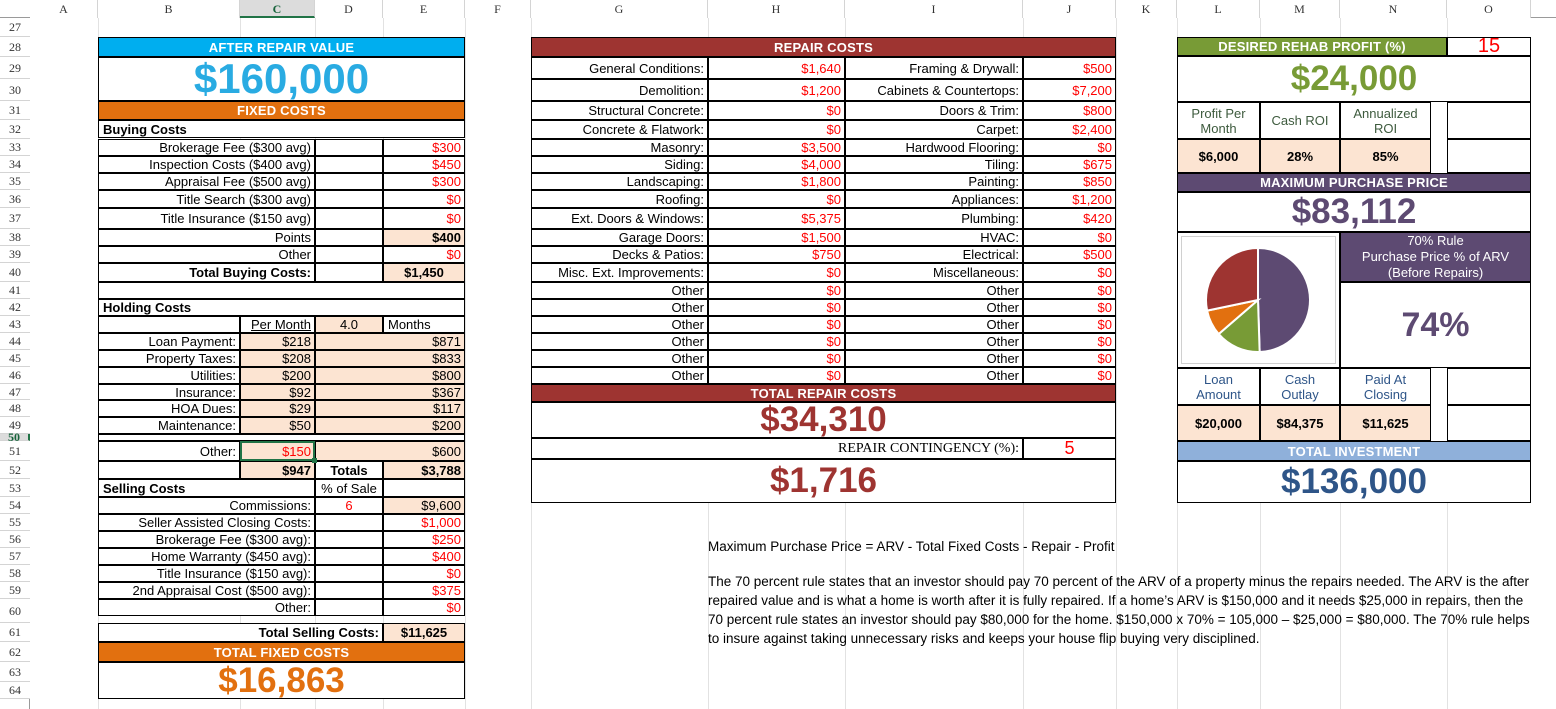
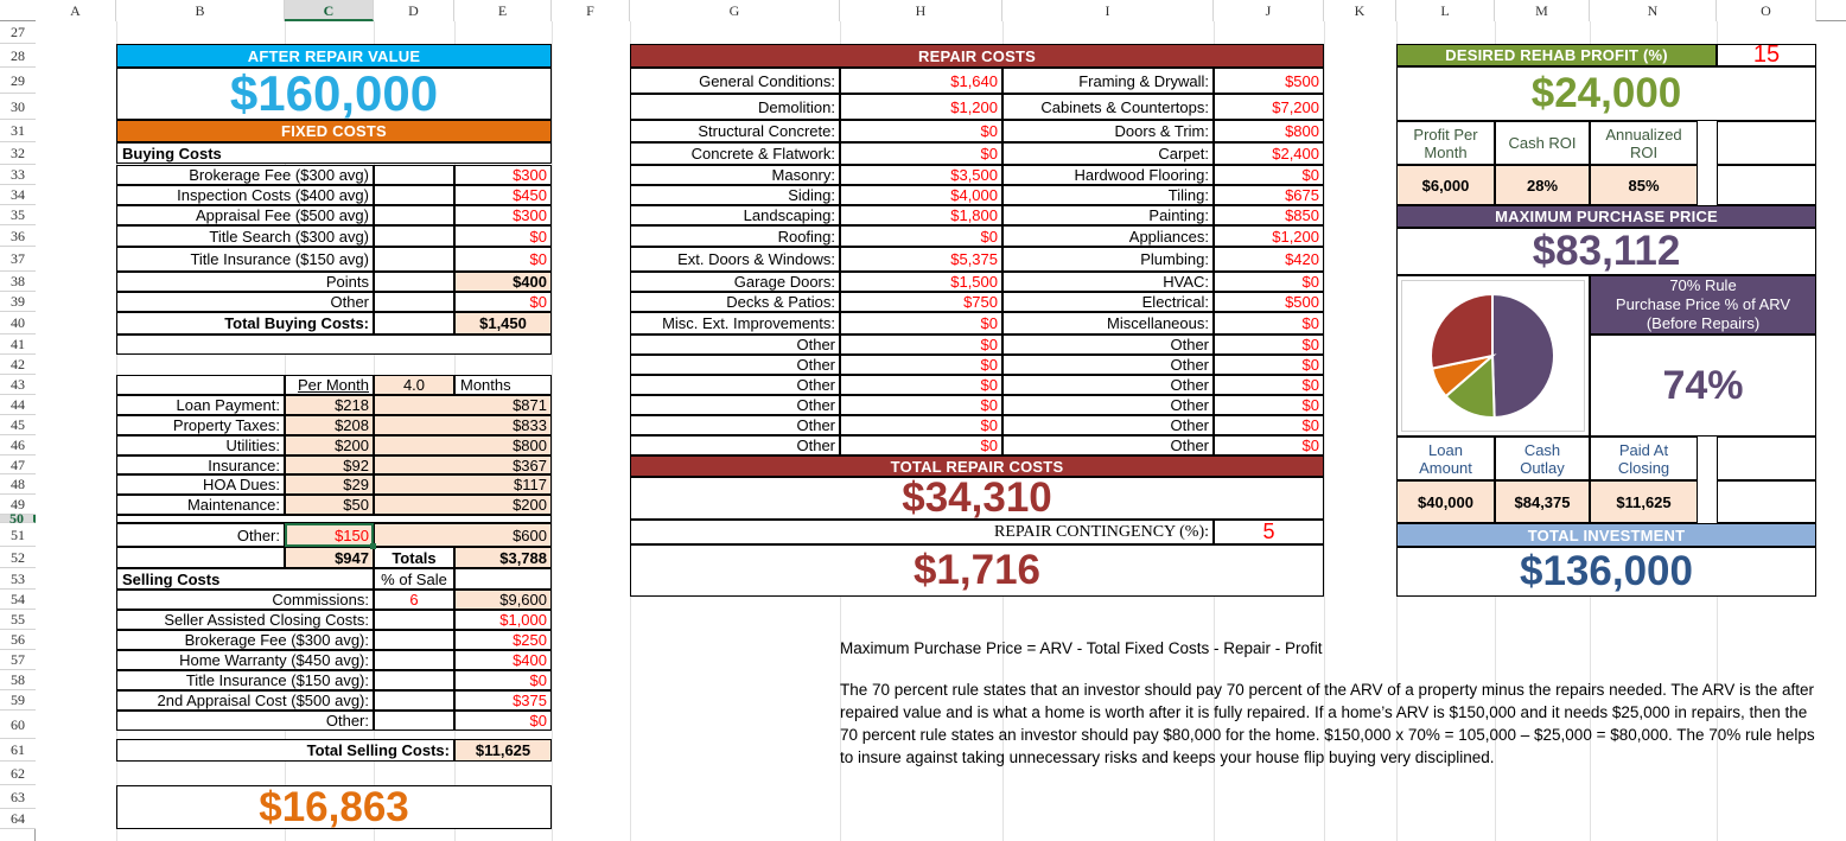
  A
  B
  C
  D
  E
  F
  G
  H
  I
  J
  K
  L
  M
  N
  O
  27
  28
  29
  30
  31
  32
  33
  34
  35
  36
  37
  38
  39
  40
  41
  42
  43
  44
  45
  46
  47
  48
  49
  50
  51
  52
  53
  54
  55
  56
  57
  58
  59
  60
  61
  62
  63
  64
  AFTER REPAIR VALUE
  $160,000
  FIXED COSTS
  Buying Costs
  Brokerage Fee ($300 avg)
  $300
  Inspection Costs ($400 avg)
  $450
  Appraisal Fee ($500 avg)
  $300
  Title Search ($300 avg)
  $0
  Title Insurance ($150 avg)
  $0
  Points
  $400
  Other
  $0
  Total Buying Costs:
  $1,450
- Holding Costs
  Per Month
  4.0
  Months
  Loan Payment:
  $218
  $871
  Property Taxes:
  $208
  $833
  Utilities:
  $200
  $800
  Insurance:
  $92
  $367
  HOA Dues:
  $29
  $117
  Maintenance:
  $50
  $200
  Other:
  $150
  $600
  $947
  Totals
  $3,788
  Selling Costs
  % of Sale
  Commissions:
  6
  $9,600
  Seller Assisted Closing Costs:
  $1,000
  Brokerage Fee ($300 avg):
  $250
  Home Warranty ($450 avg):
  $400
  Title Insurance ($150 avg):
  $0
  2nd Appraisal Cost ($500 avg):
  $375
  Other:
  $0
  Total Selling Costs:
  $11,625
- TOTAL FIXED COSTS
  $16,863
  REPAIR COSTS
  General Conditions:
  $1,640
  Framing & Drywall:
  $500
  Demolition:
  $1,200
  Cabinets & Countertops:
  $7,200
  Structural Concrete:
  $0
  Doors & Trim:
  $800
  Concrete & Flatwork:
  $0
  Carpet:
  $2,400
  Masonry:
  $3,500
  Hardwood Flooring:
  $0
  Siding:
  $4,000
  Tiling:
  $675
  Landscaping:
  $1,800
  Painting:
  $850
  Roofing:
  $0
  Appliances:
  $1,200
  Ext. Doors & Windows:
  $5,375
  Plumbing:
  $420
  Garage Doors:
  $1,500
  HVAC:
  $0
  Decks & Patios:
  $750
  Electrical:
  $500
  Misc. Ext. Improvements:
  $0
  Miscellaneous:
  $0
  Other
  $0
  Other
  $0
  Other
  $0
  Other
  $0
  Other
  $0
  Other
  $0
  Other
  $0
  Other
  $0
  Other
  $0
  Other
  $0
  Other
  $0
  Other
  $0
  TOTAL REPAIR COSTS
  $34,310
  REPAIR CONTINGENCY (%):
  5
  $1,716
  Maximum Purchase Price = ARV - Total Fixed Costs - Repair - Profit
  The 70 percent rule states that an investor should pay 70 percent of the ARV of a property minus the repairs needed. The ARV is the after repaired value and is what a home is worth after it is fully repaired. If a home’s ARV is $150,000 and it needs $25,000 in repairs, then the 70 percent rule states an investor should pay $80,000 for the home. $150,000 x 70% = 105,000 – $25,000 = $80,000. The 70% rule helps to insure against taking unnecessary risks and keeps your house flip buying very disciplined.
  DESIRED REHAB PROFIT (%)
  15
  $24,000
  Profit Per
  Month
  $6,000
  Cash ROI
  28%
  Annualized
  ROI
  85%
  MAXIMUM PURCHASE PRICE
  $83,112
  70% Rule
  Purchase Price % of ARV
  (Before Repairs)
  74%
  Loan
  Amount
- $20,000
+ $40,000
  Cash
  Outlay
  $84,375
  Paid At
  Closing
  $11,625
  TOTAL INVESTMENT
  $136,000
